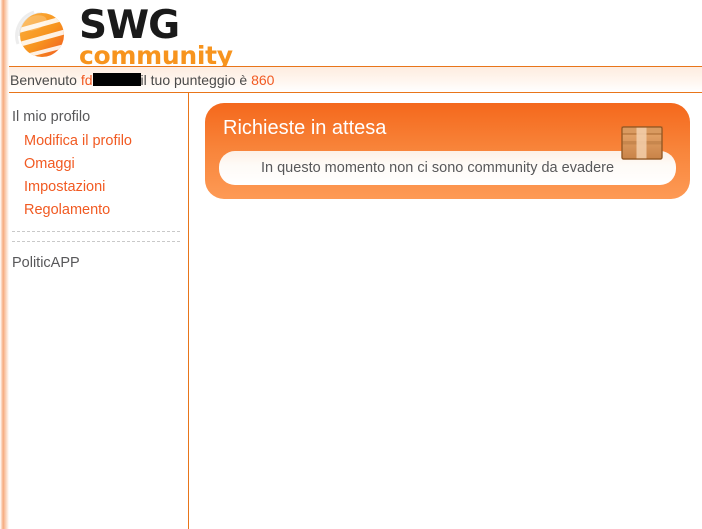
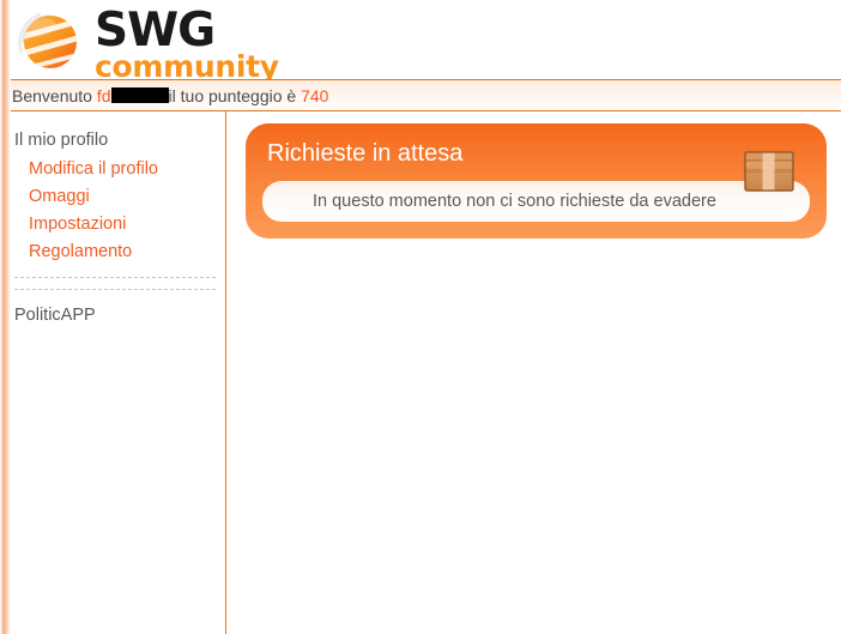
  SWG
  community
  Benvenuto
  fd
  il tuo punteggio è
- 860
+ 740
  Il mio profilo
  Modifica il profilo
  Omaggi
  Impostazioni
  Regolamento
  PoliticAPP
  Richieste in attesa
- In questo momento non ci sono community da evadere
+ In questo momento non ci sono richieste da evadere
